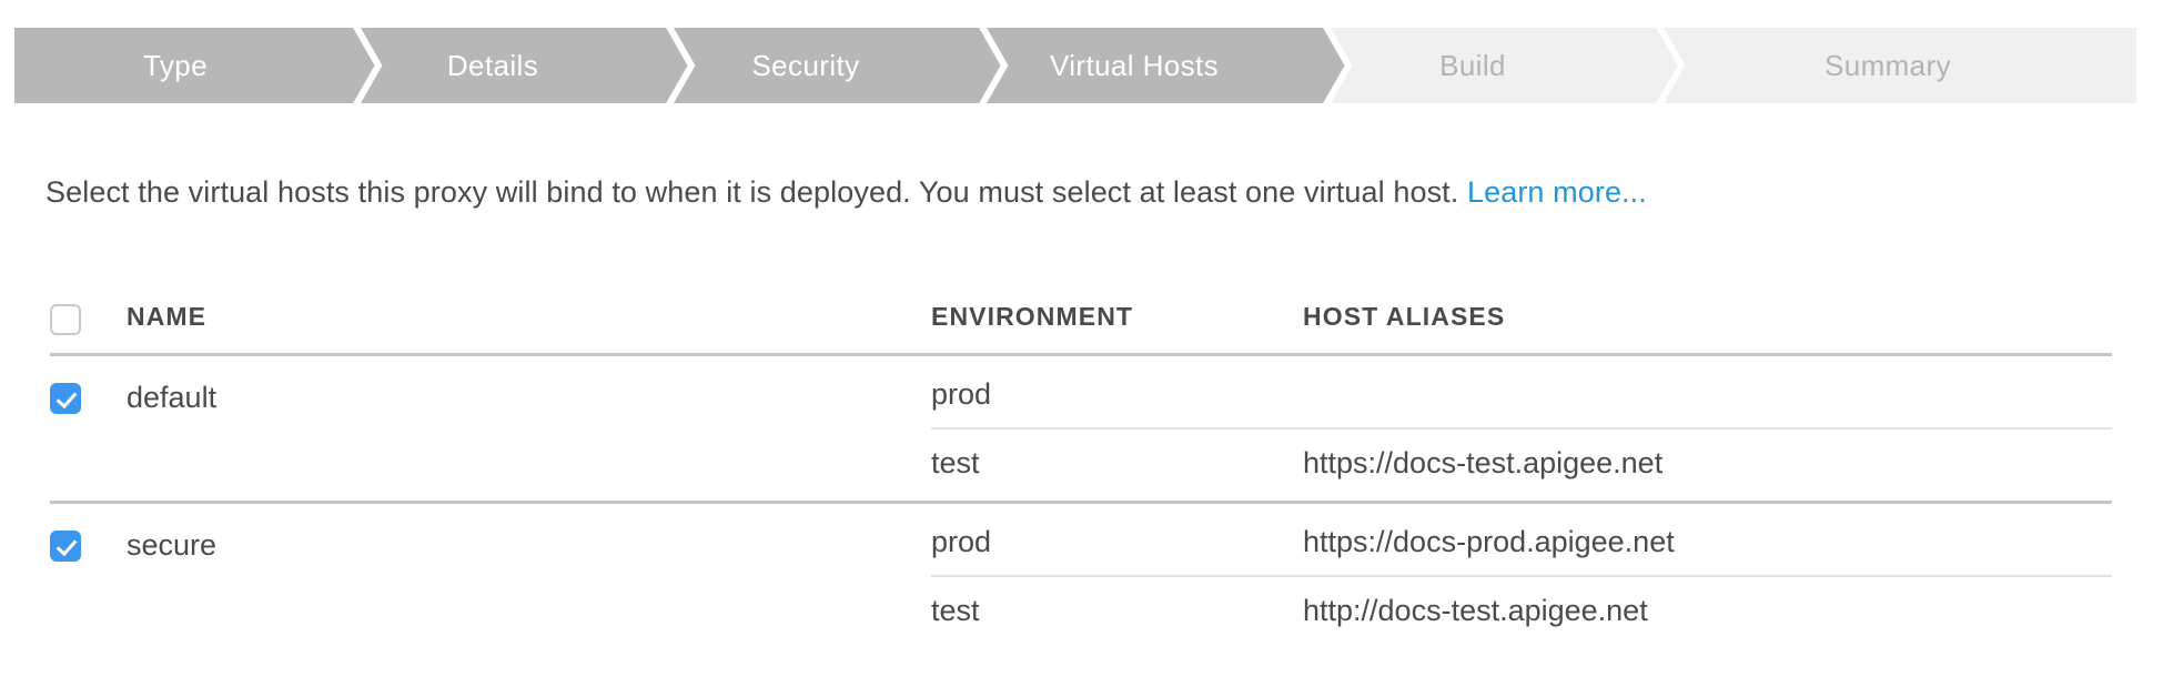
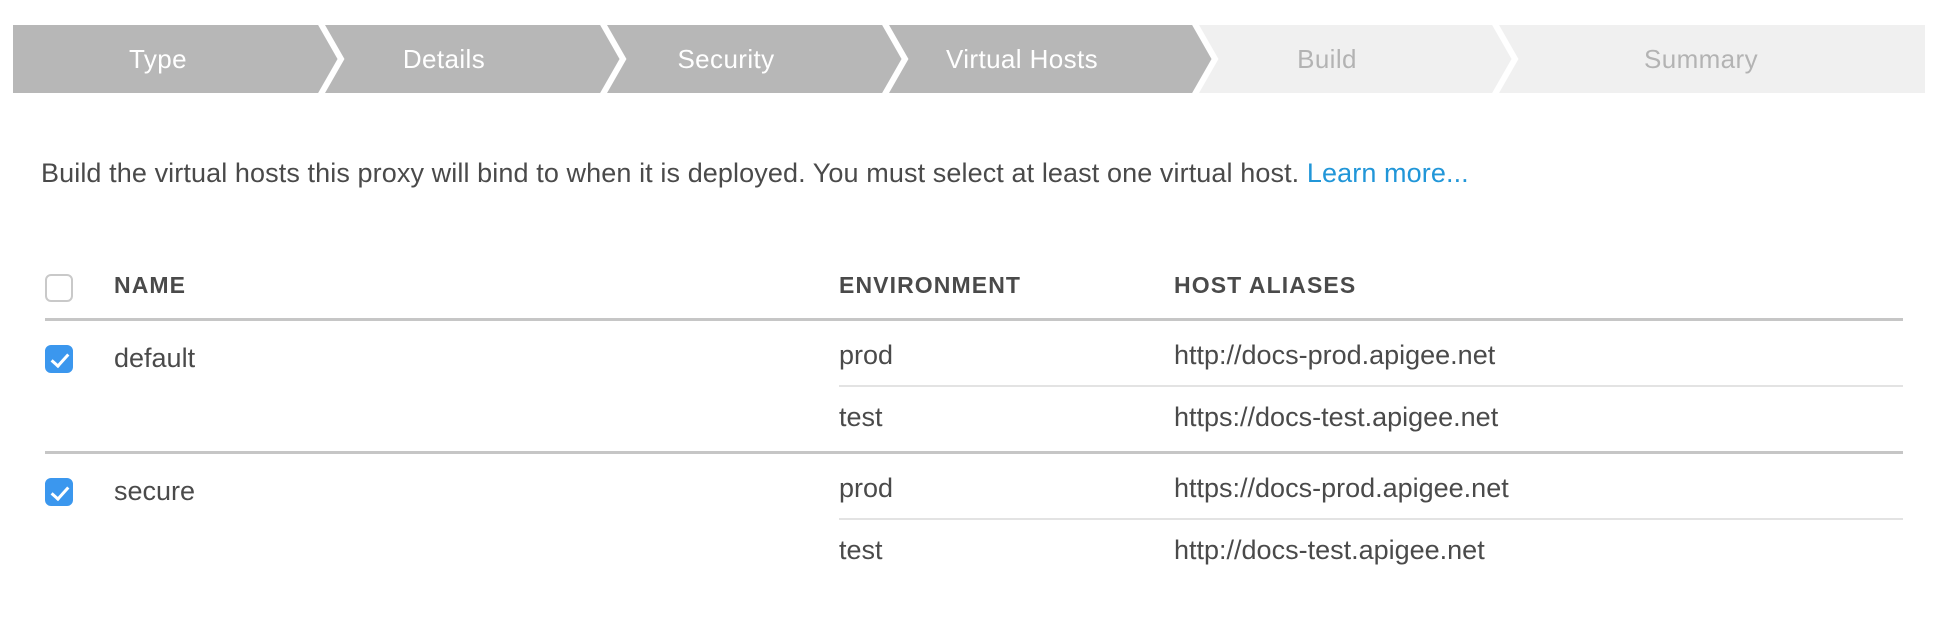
  Type
  Details
  Security
  Virtual Hosts
  Build
  Summary
- Select the virtual hosts this proxy will bind to when it is deployed. You must select at least one virtual host. Learn more...
+ Build the virtual hosts this proxy will bind to when it is deployed. You must select at least one virtual host. Learn more...
  NAME
  ENVIRONMENT
  HOST ALIASES
  default
  prod
+ http://docs-prod.apigee.net
  test
  https://docs-test.apigee.net
  secure
  prod
  https://docs-prod.apigee.net
  test
  http://docs-test.apigee.net
